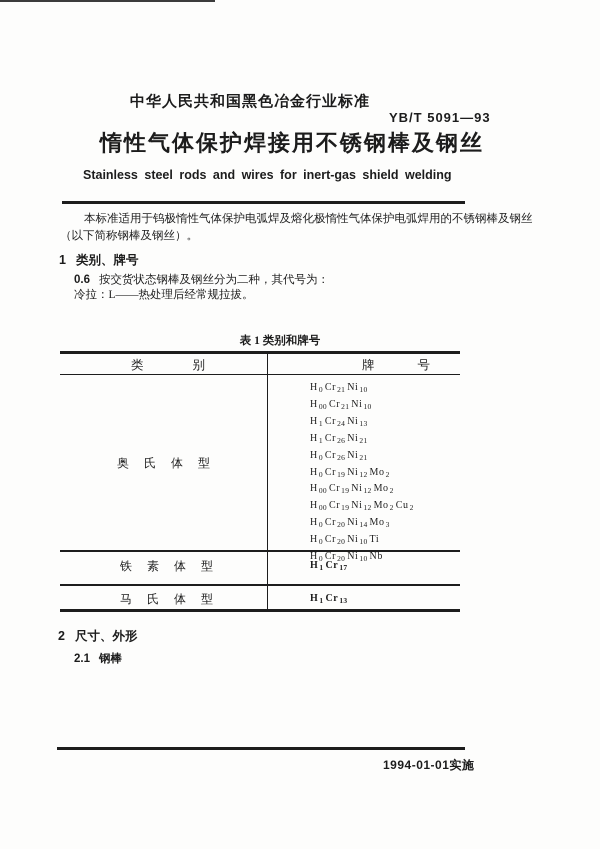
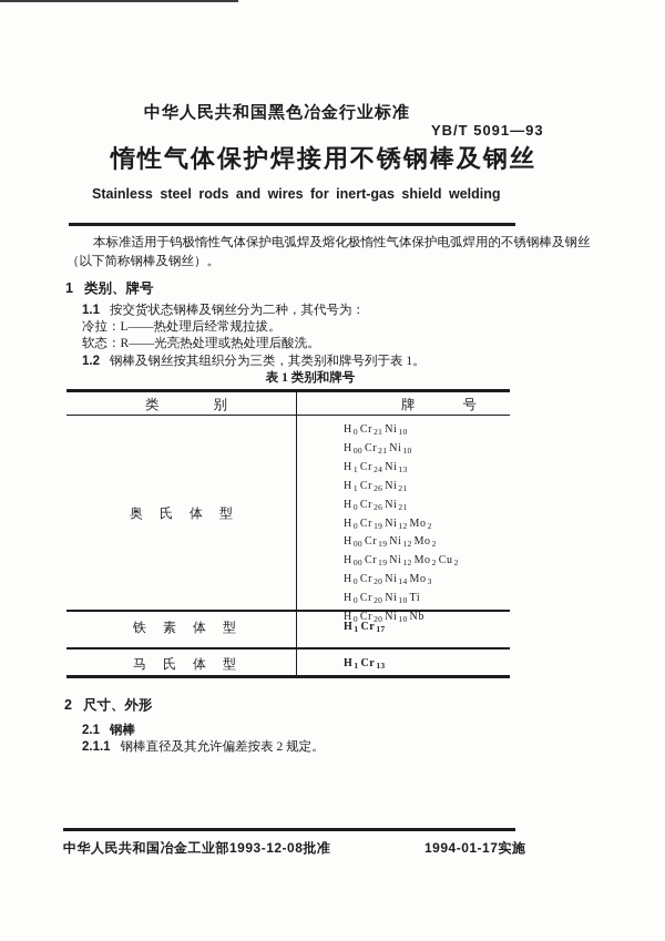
  中华人民共和国黑色冶金行业标准
  YB/T 5091—93
  惰性气体保护焊接用不锈钢棒及钢丝
  Stainless steel rods and wires for inert-gas shield welding
  本标准适用于钨极惰性气体保护电弧焊及熔化极惰性气体保护电弧焊用的不锈钢棒及钢丝（以下简称钢棒及钢丝）。
  1 类别、牌号
- 0.6 按交货状态钢棒及钢丝分为二种，其代号为：
+ 1.1 按交货状态钢棒及钢丝分为二种，其代号为：
  冷拉：L——热处理后经常规拉拔。
+ 软态：R——光亮热处理或热处理后酸洗。
+ 1.2 钢棒及钢丝按其组织分为三类，其类别和牌号列于表 1。
  表 1 类别和牌号
  类别
  牌号
  奥氏体型
  H0 Cr21 Ni10
  H00 Cr21 Ni10
  H1 Cr24 Ni13
  H1 Cr26 Ni21
  H0 Cr26 Ni21
  H0 Cr19 Ni12 Mo2
  H00 Cr19 Ni12 Mo2
  H00 Cr19 Ni12 Mo2 Cu2
  H0 Cr20 Ni14 Mo3
  H0 Cr20 Ni10 Ti
  H0 Cr20 Ni10 Nb
  铁素体型
  H1 Cr17
  马氏体型
  H1 Cr13
  2 尺寸、外形
  2.1 钢棒
+ 2.1.1 钢棒直径及其允许偏差按表 2 规定。
+ 中华人民共和国冶金工业部1993-12-08批准
- 1994-01-01实施
+ 1994-01-17实施
